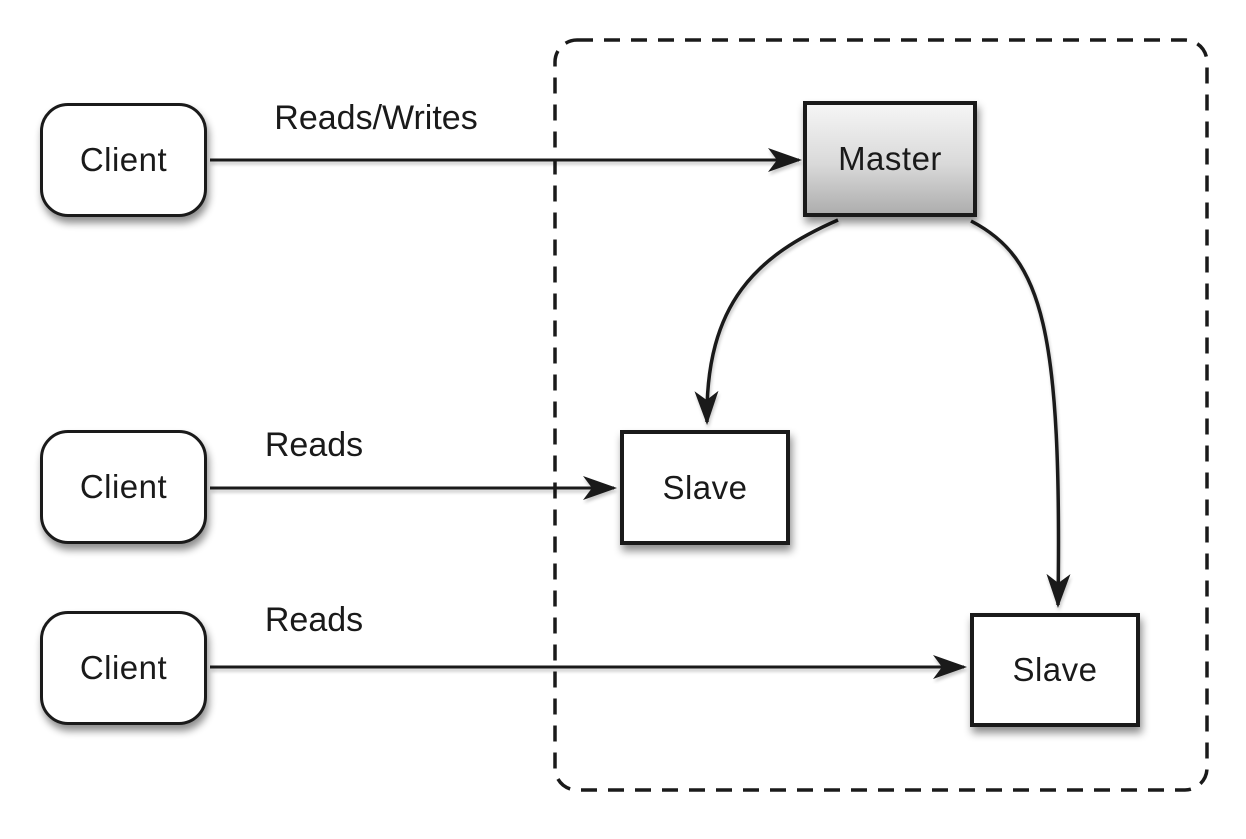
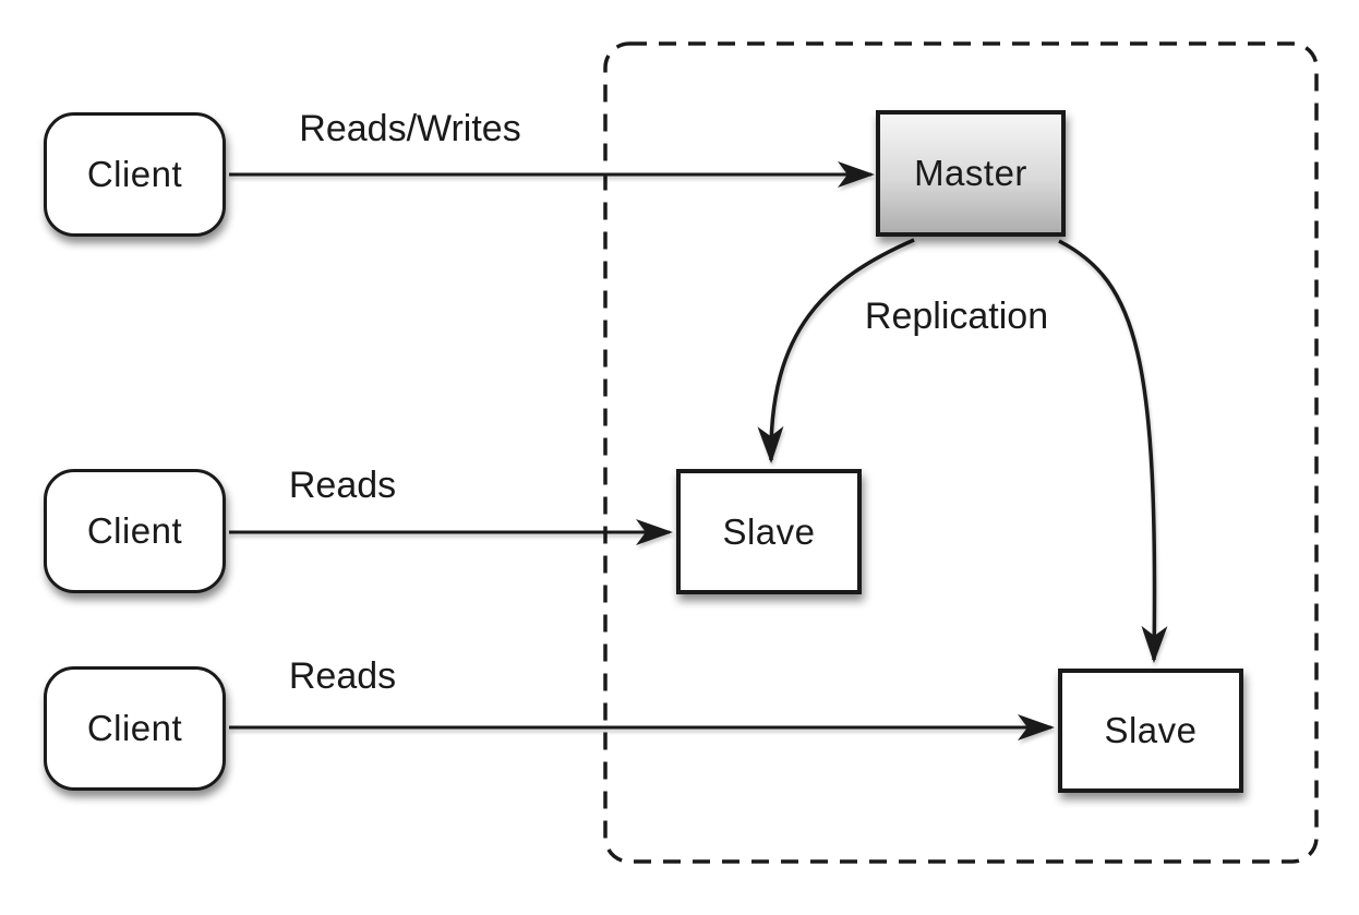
  Client
  Client
  Client
  Master
  Slave
  Slave
  Reads/Writes
  Reads
  Reads
+ Replication
